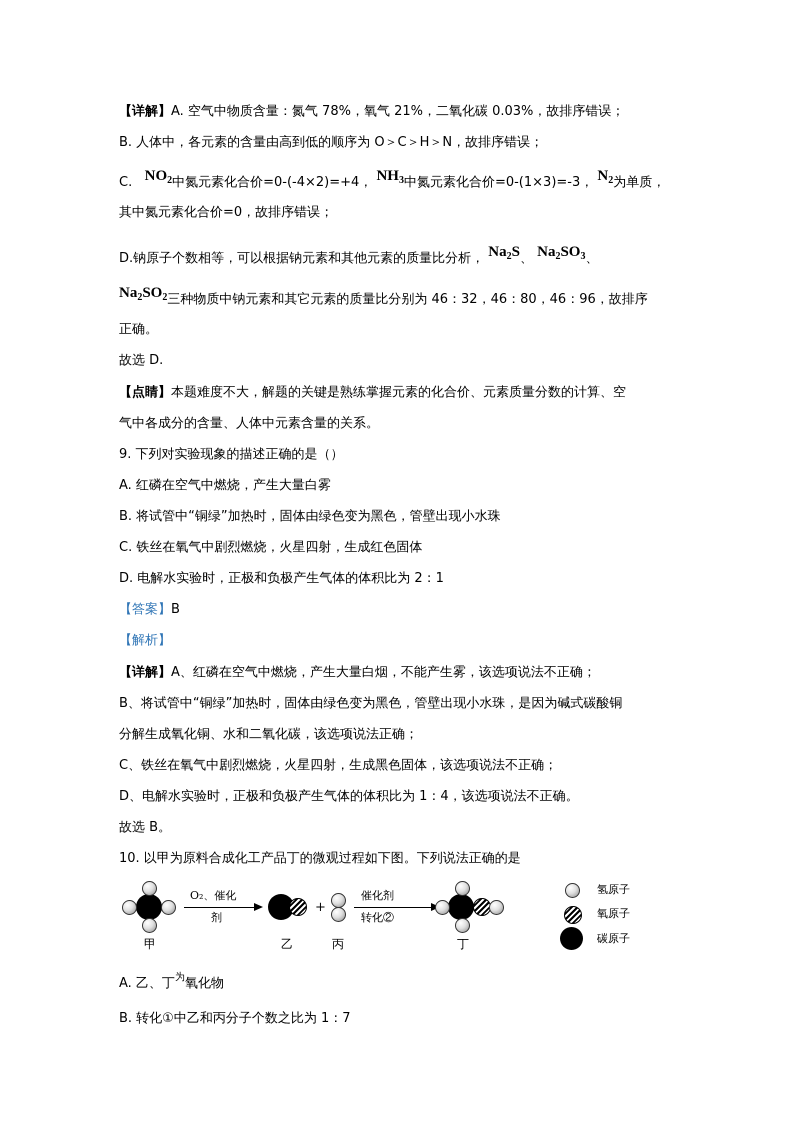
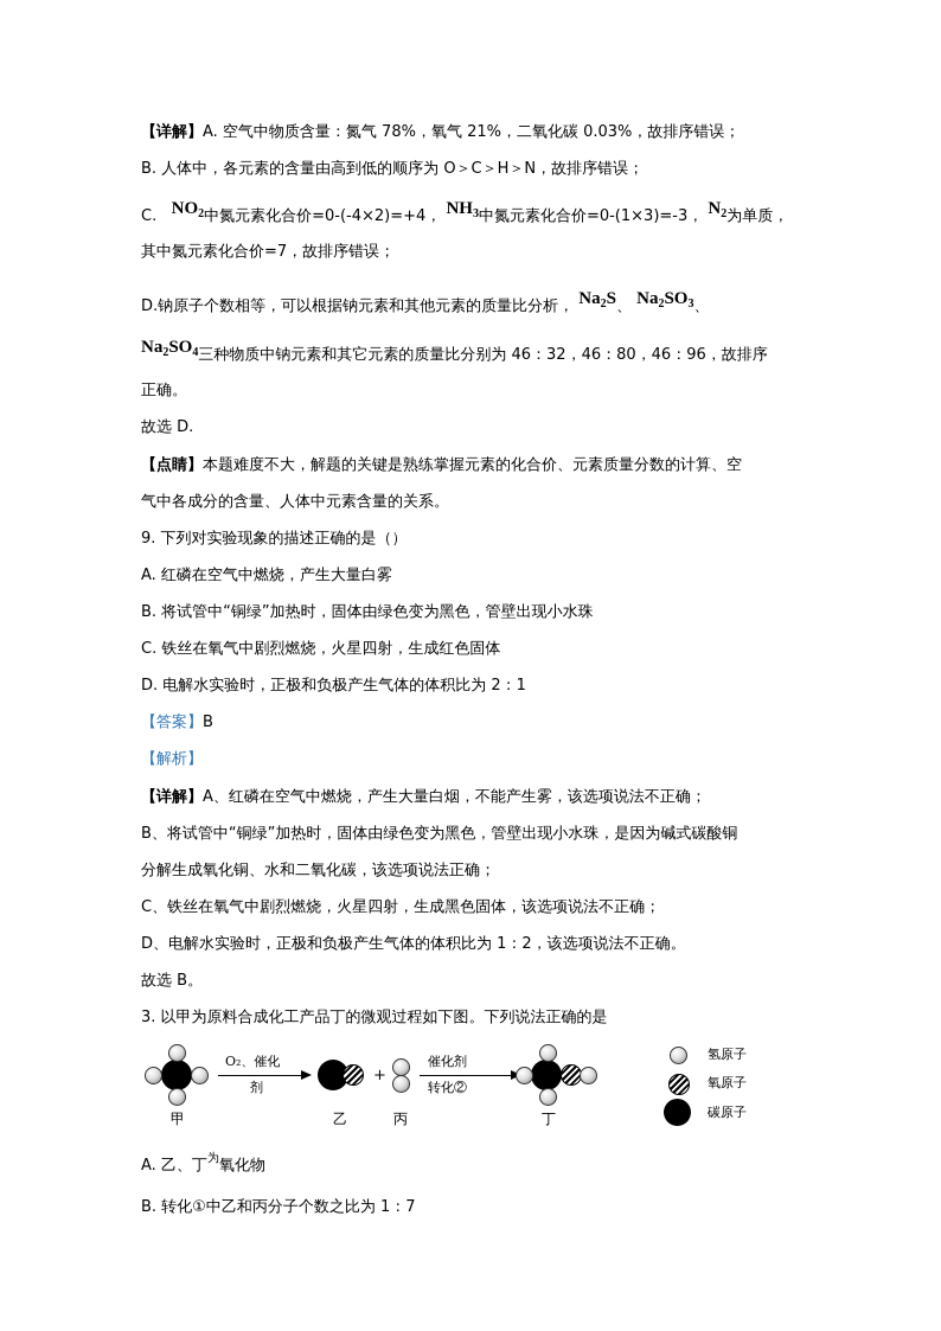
  【详解】A. 空气中物质含量：氮气 78%，氧气 21%，二氧化碳 0.03%，故排序错误；
  B. 人体中，各元素的含量由高到低的顺序为 O＞C＞H＞N，故排序错误；
  C. NO2中氮元素化合价=0-(-4×2)=+4， NH3中氮元素化合价=0-(1×3)=-3， N2为单质，
- 其中氮元素化合价=0，故排序错误；
+ 其中氮元素化合价=7，故排序错误；
  D.钠原子个数相等，可以根据钠元素和其他元素的质量比分析， Na2S、 Na2SO3、
- Na2SO2三种物质中钠元素和其它元素的质量比分别为 46：32，46：80，46：96，故排序
+ Na2SO4三种物质中钠元素和其它元素的质量比分别为 46：32，46：80，46：96，故排序
  正确。
  故选 D.
  【点睛】本题难度不大，解题的关键是熟练掌握元素的化合价、元素质量分数的计算、空
  气中各成分的含量、人体中元素含量的关系。
  9. 下列对实验现象的描述正确的是（）
  A. 红磷在空气中燃烧，产生大量白雾
  B. 将试管中“铜绿”加热时，固体由绿色变为黑色，管壁出现小水珠
  C. 铁丝在氧气中剧烈燃烧，火星四射，生成红色固体
  D. 电解水实验时，正极和负极产生气体的体积比为 2：1
  【答案】B
  【解析】
  【详解】A、红磷在空气中燃烧，产生大量白烟，不能产生雾，该选项说法不正确；
  B、将试管中“铜绿”加热时，固体由绿色变为黑色，管壁出现小水珠，是因为碱式碳酸铜
  分解生成氧化铜、水和二氧化碳，该选项说法正确；
  C、铁丝在氧气中剧烈燃烧，火星四射，生成黑色固体，该选项说法不正确；
- D、电解水实验时，正极和负极产生气体的体积比为 1：4，该选项说法不正确。
+ D、电解水实验时，正极和负极产生气体的体积比为 1：2，该选项说法不正确。
  故选 B。
- 10. 以甲为原料合成化工产品丁的微观过程如下图。下列说法正确的是
+ 3. 以甲为原料合成化工产品丁的微观过程如下图。下列说法正确的是
  甲
  O₂、催化
  剂
  乙
  +
  丙
  催化剂
  转化②
  丁
  氢原子
  氧原子
  碳原子
  A. 乙、丁为氧化物
  B. 转化①中乙和丙分子个数之比为 1：7
